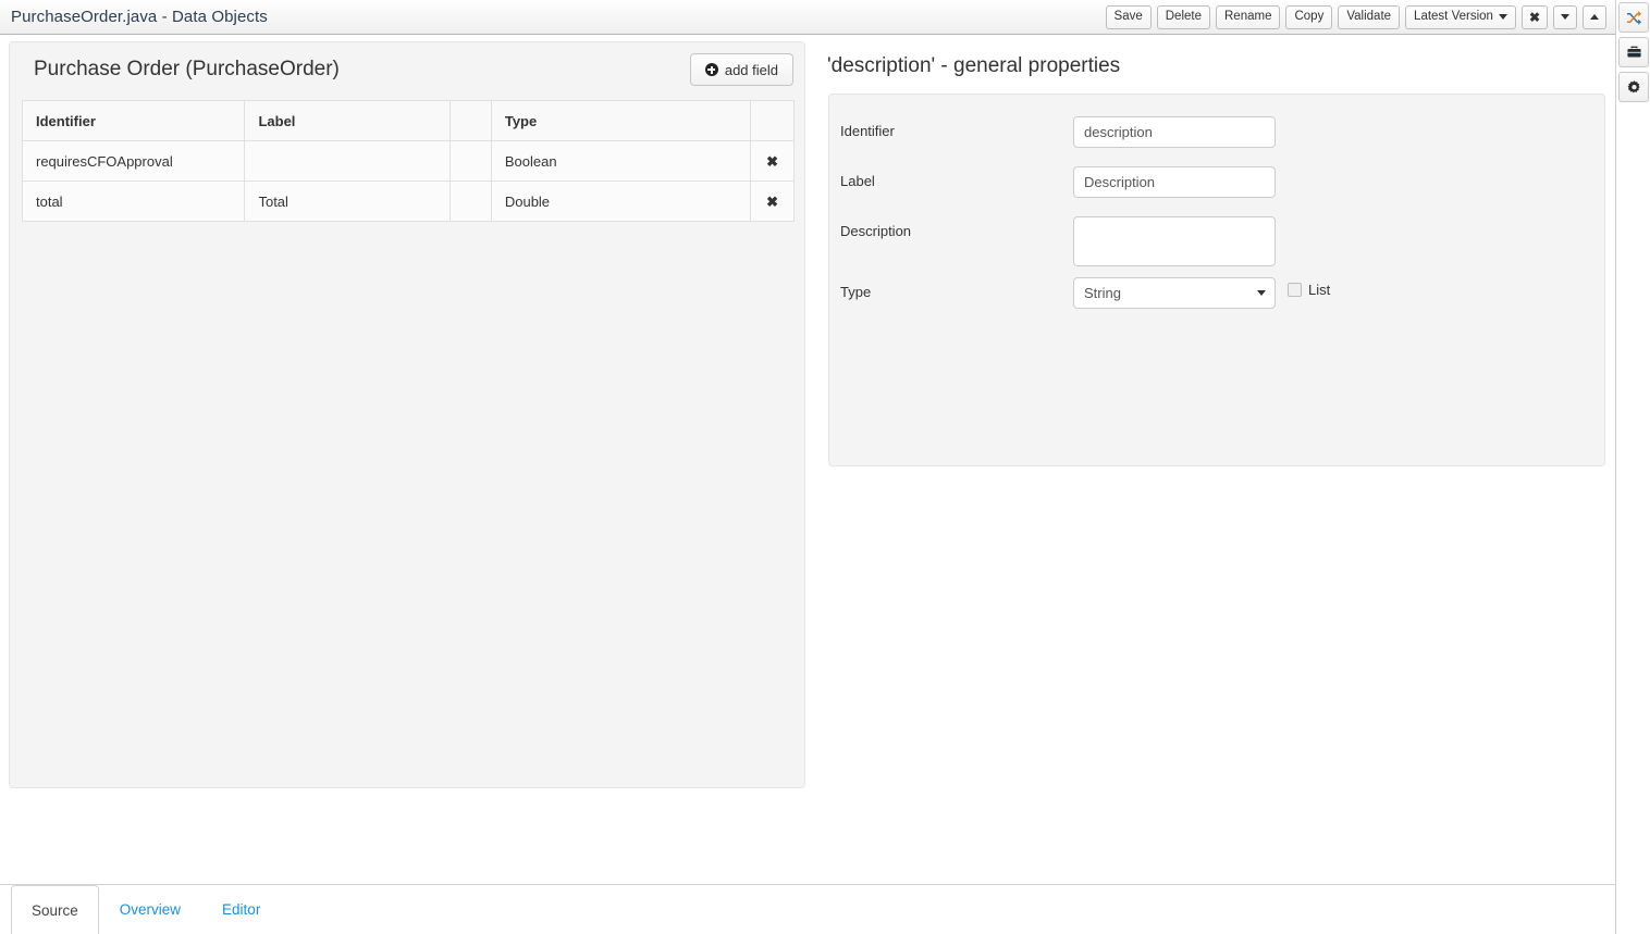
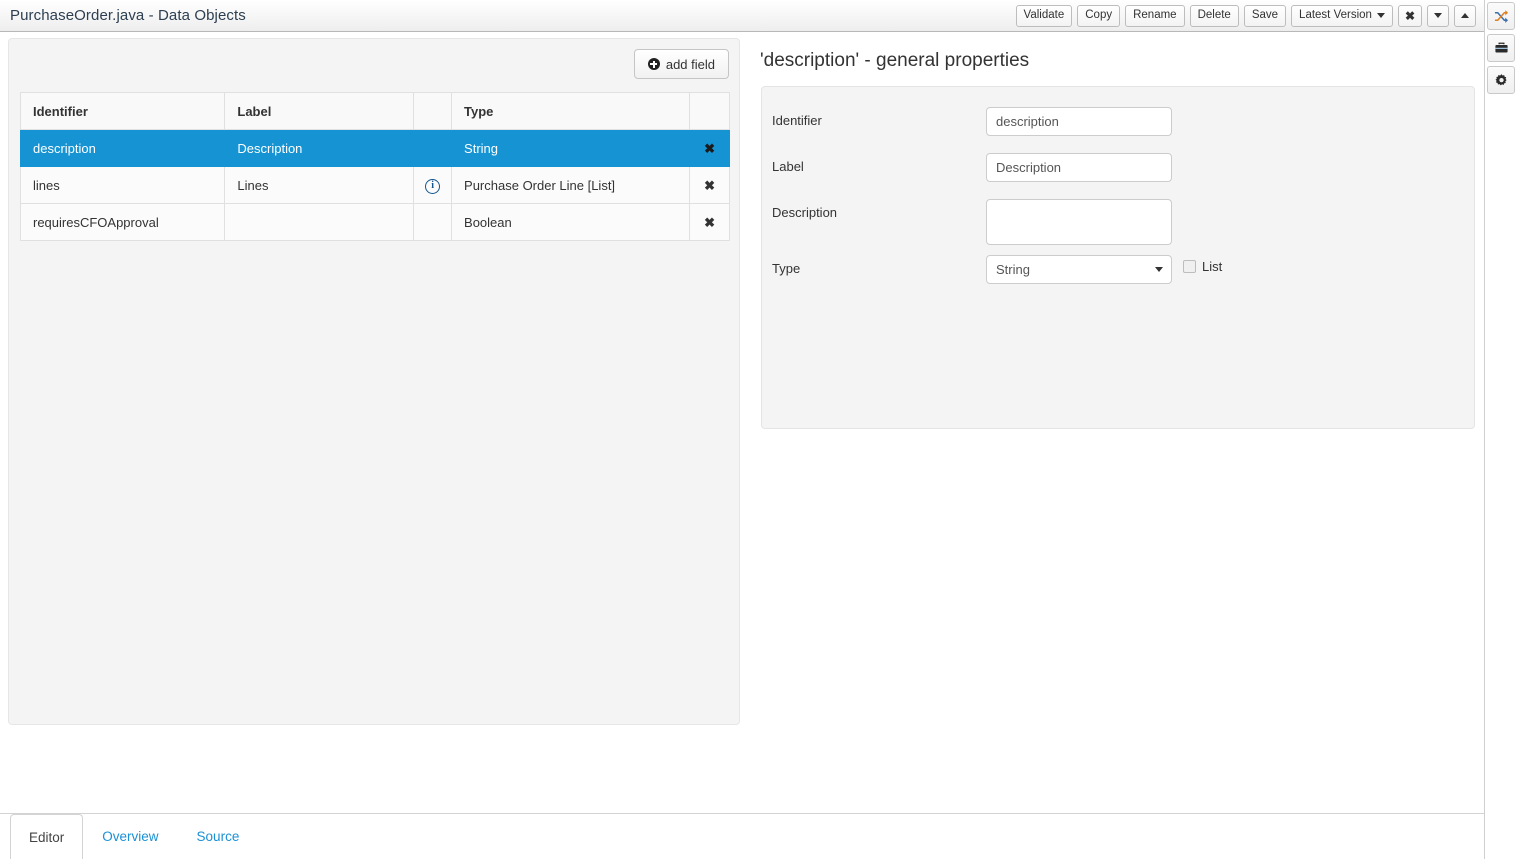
  PurchaseOrder.java - Data Objects
- Save
+ Validate
- Delete
+ Copy
  Rename
- Copy
+ Delete
- Validate
+ Save
  Latest Version
  ✖
- Purchase Order (PurchaseOrder)
  add field
  Identifier	Label		Type
+ description	Description		String	✖
+ lines	Lines	i	Purchase Order Line [List]	✖
  requiresCFOApproval			Boolean	✖
- total	Total		Double	✖
  'description' - general properties
  Identifier
  description
  Label
  Description
  Description
  Type
  String
  List
- Source
+ Editor
  Overview
- Editor
+ Source
